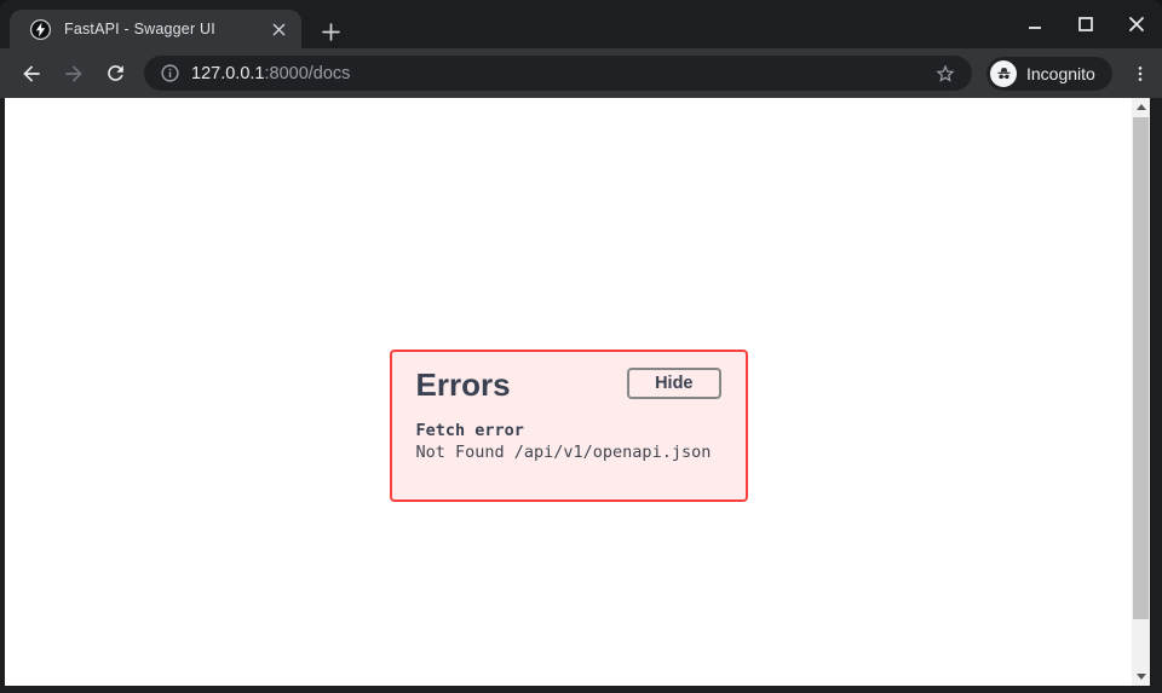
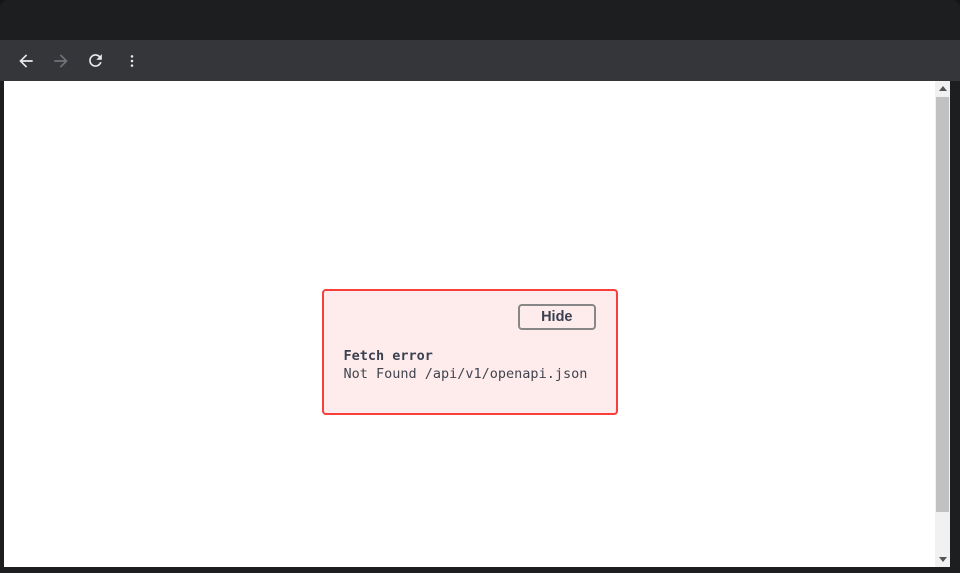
- FastAPI - Swagger UI
- 127.0.0.1:8000/docs
- Incognito
- Errors
  Hide
  Fetch error
  Not Found /api/v1/openapi.json
